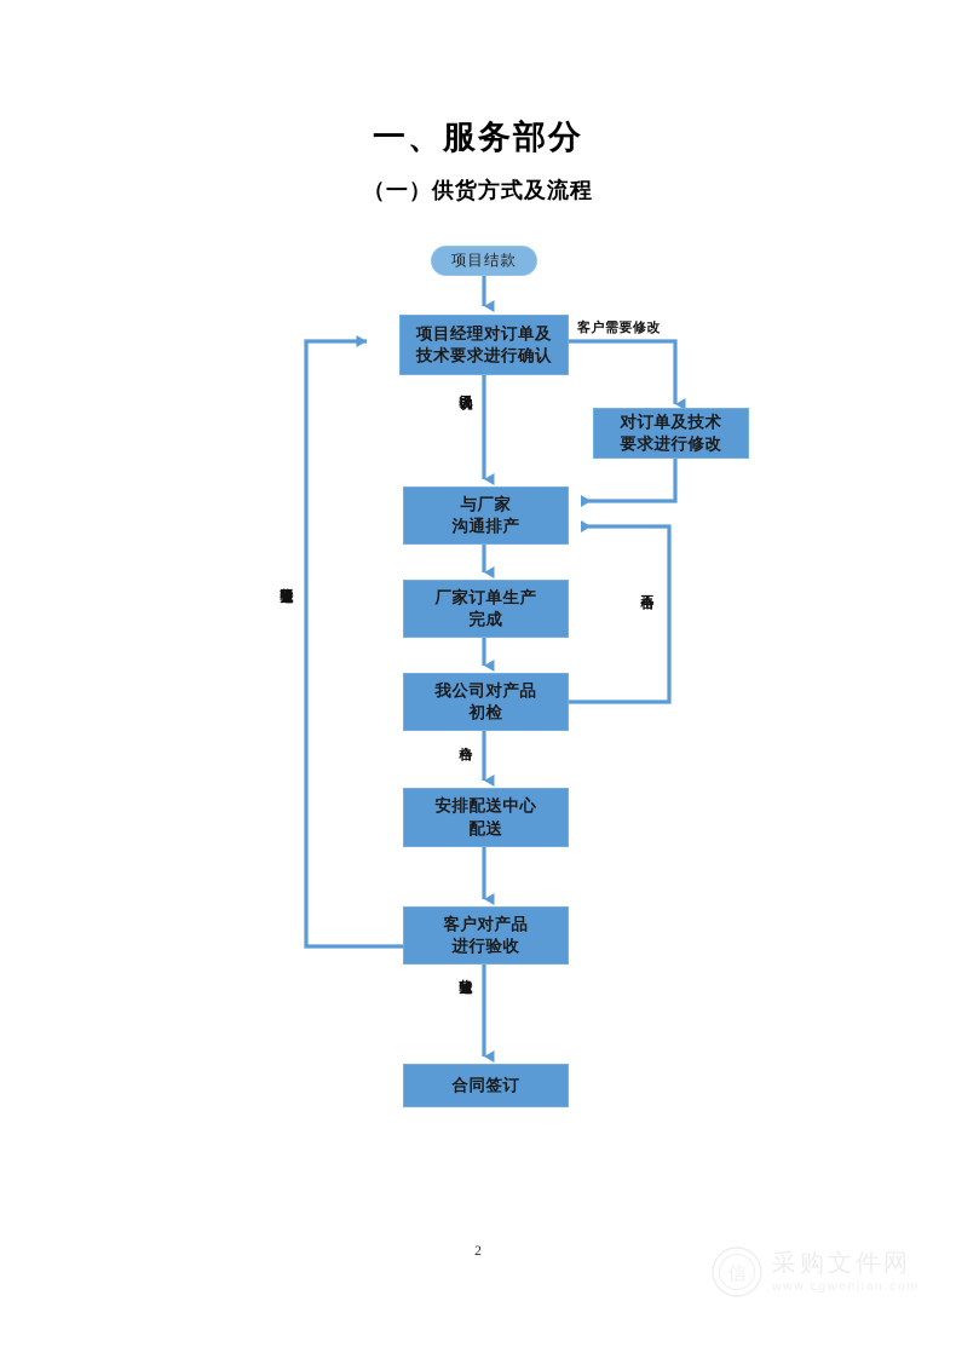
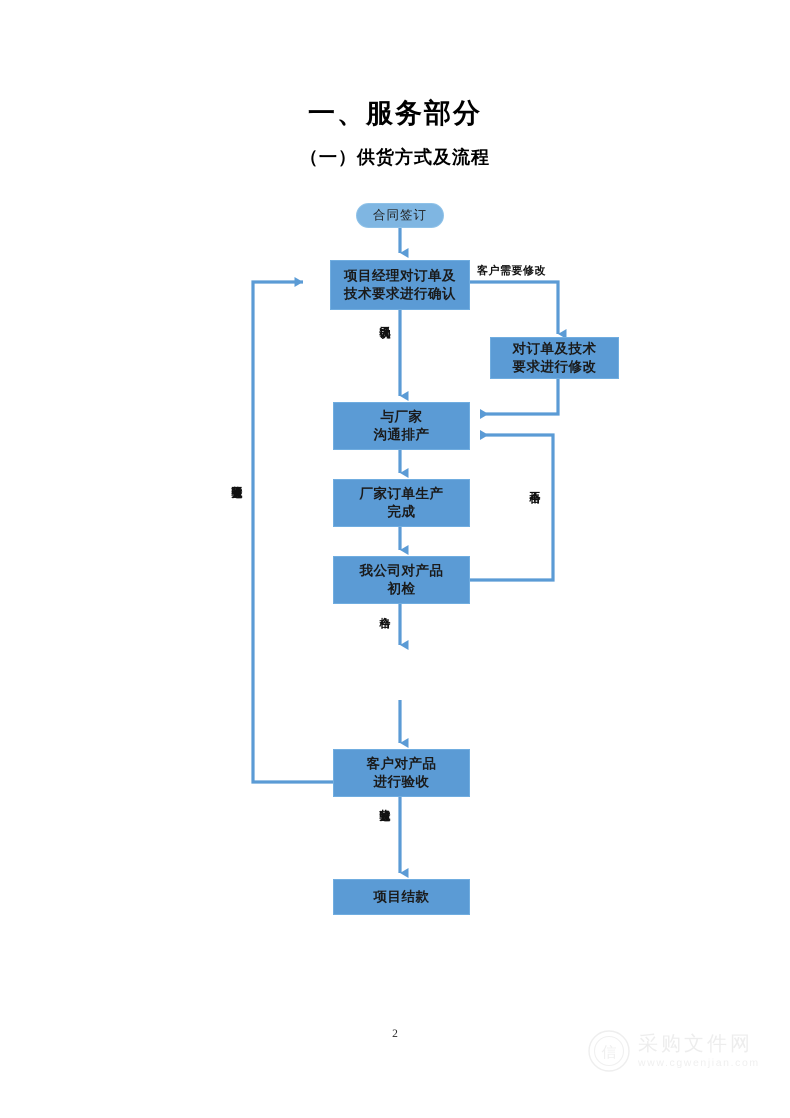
  一、服务部分
  （一）供货方式及流程
- 项目结款
+ 合同签订
  项目经理对订单及
  技术要求进行确认
  对订单及技术
  要求进行修改
  与厂家
  沟通排产
  厂家订单生产
  完成
  我公司对产品
  初检
- 安排配送中心
- 配送
  客户对产品
  进行验收
- 合同签订
+ 项目结款
  客户需要修改
  2
